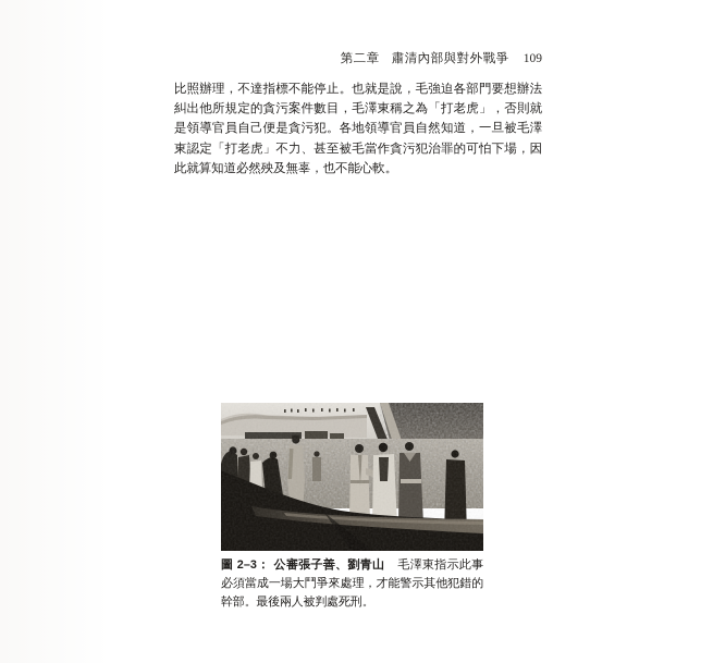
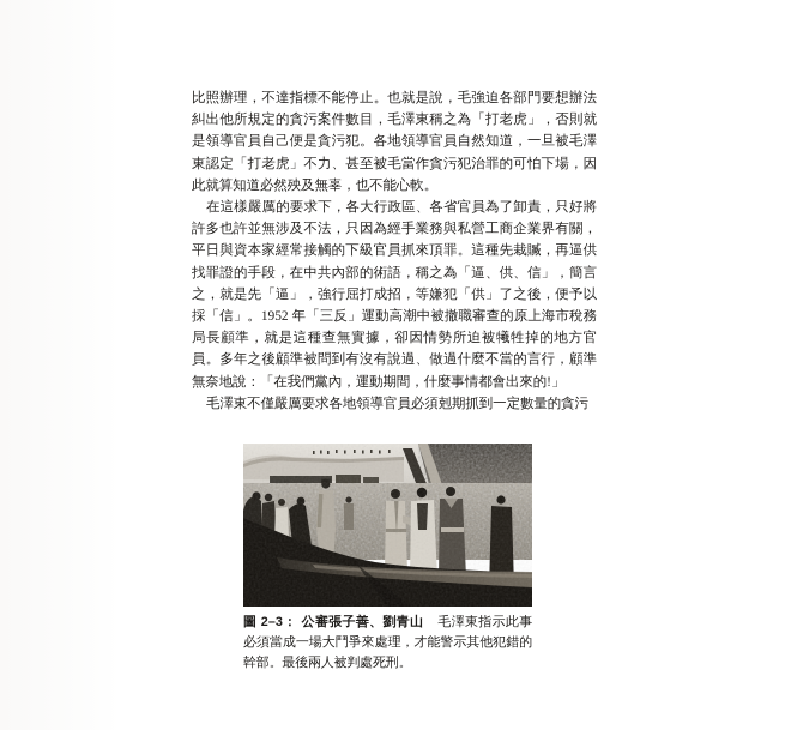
- 第二章 肅清內部與對外戰爭 109
  比照辦理，不達指標不能停止。也就是說，毛強迫各部門要想辦法糾出他所規定的貪污案件數目，毛澤東稱之為「打老虎」，否則就是領導官員自己便是貪污犯。各地領導官員自然知道，一旦被毛澤東認定「打老虎」不力、甚至被毛當作貪污犯治罪的可怕下場，因此就算知道必然殃及無辜，也不能心軟。
+ 在這樣嚴厲的要求下，各大行政區、各省官員為了卸責，只好將許多也許並無涉及不法，只因為經手業務與私營工商企業界有關，平日與資本家經常接觸的下級官員抓來頂罪。這種先栽贓，再逼供找罪證的手段，在中共內部的術語，稱之為「逼、供、信」，簡言之，就是先「逼」，強行屈打成招，等嫌犯「供」了之後，便予以採「信」。1952 年「三反」運動高潮中被撤職審查的原上海市稅務局長顧準，就是這種查無實據，卻因情勢所迫被犧牲掉的地方官員。多年之後顧準被問到有沒有說過、做過什麼不當的言行，顧準無奈地說：「在我們黨內，運動期間，什麼事情都會出來的!」
+ 毛澤東不僅嚴厲要求各地領導官員必須剋期抓到一定數量的貪污
  圖 2–3： 公審張子善、劉青山 毛澤東指示此事必須當成一場大鬥爭來處理，才能警示其他犯錯的幹部。最後兩人被判處死刑。
